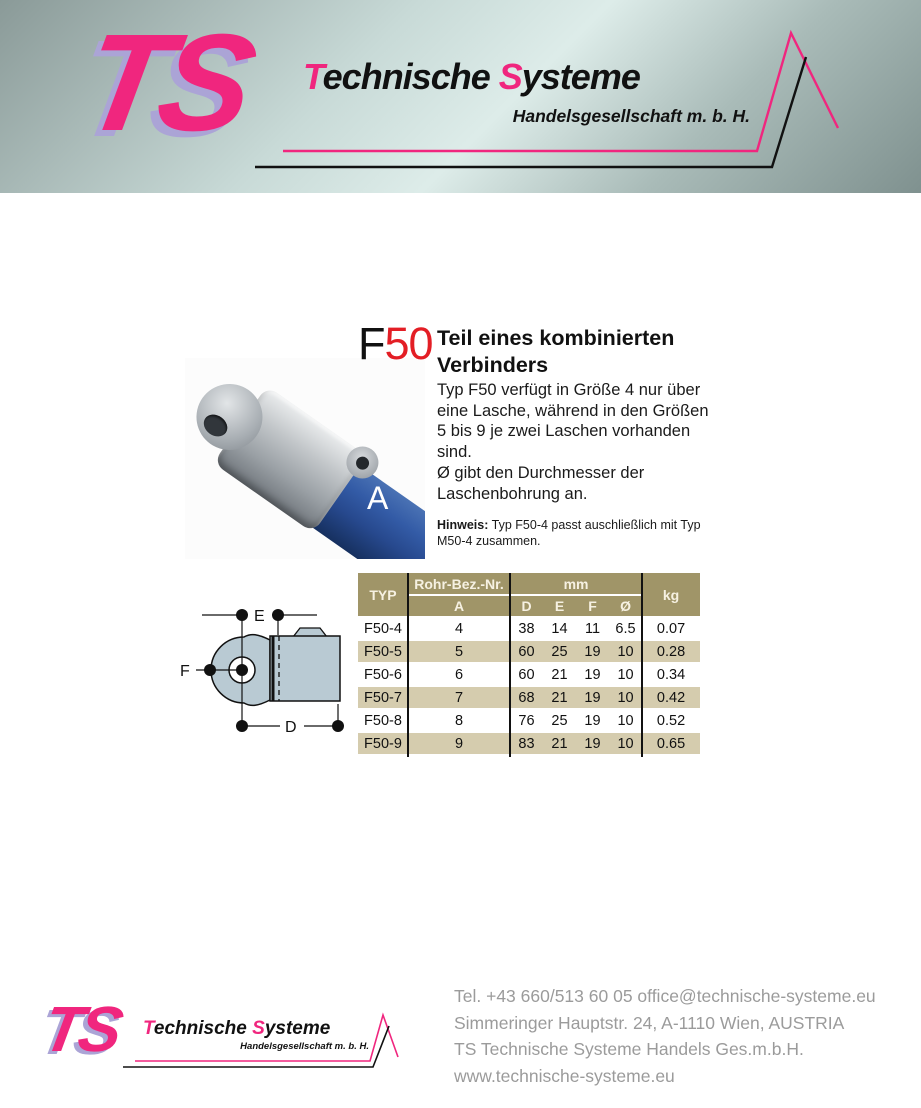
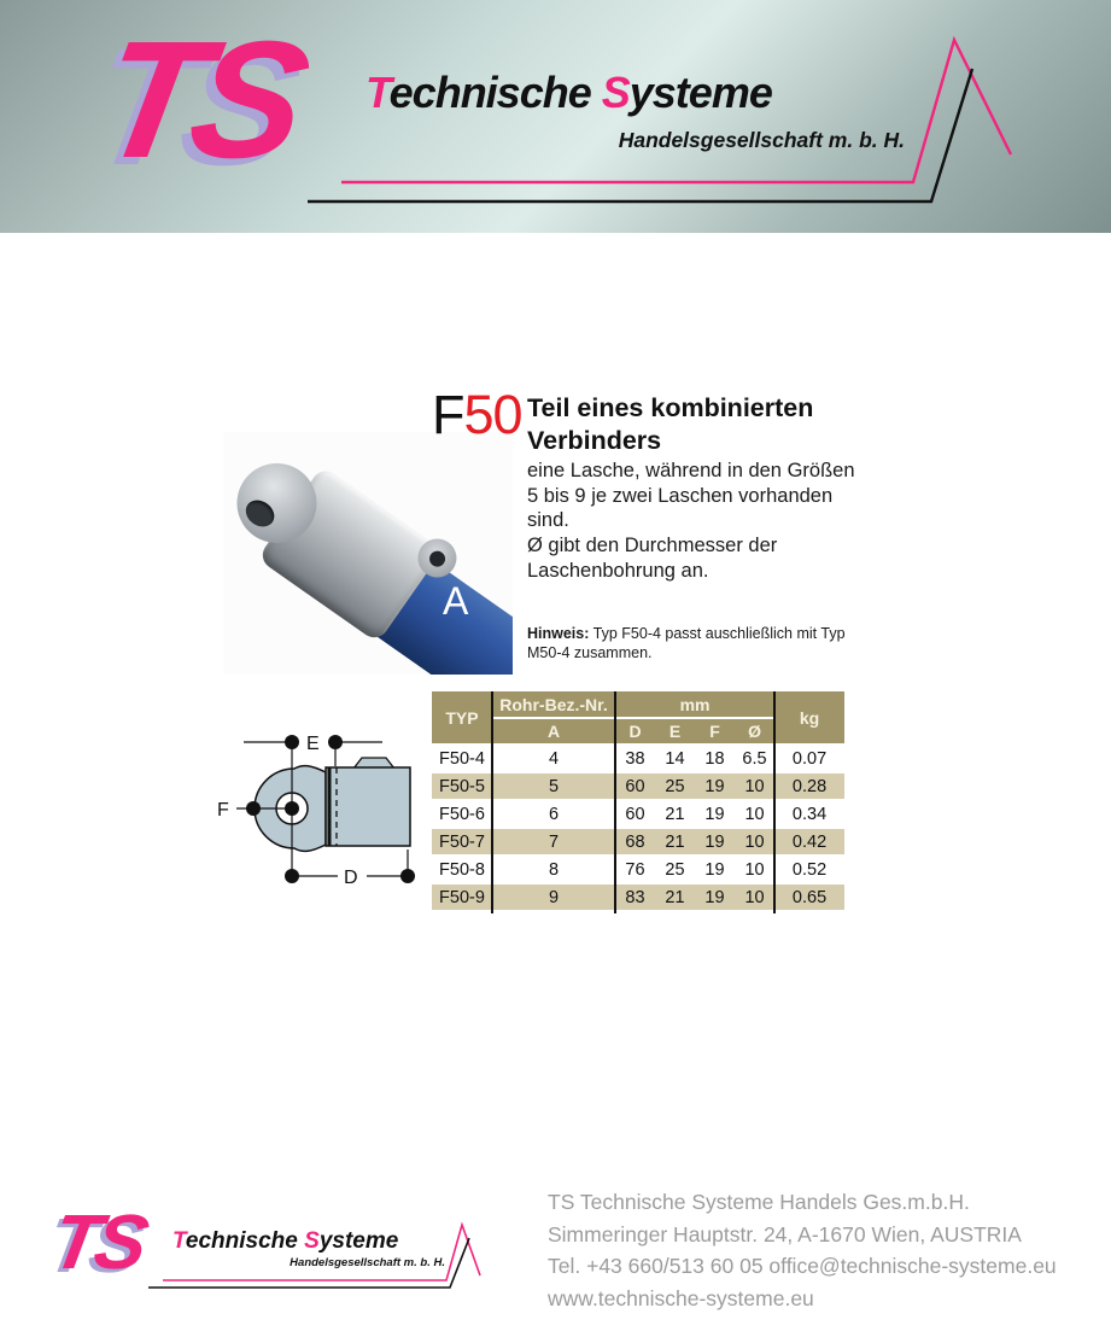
  Technische Systeme
  Handelsgesellschaft m. b. H.
  A
  F50
  Teil eines kombinierten
  Verbinders
- Typ F50 verfügt in Größe 4 nur über
  eine Lasche, während in den Größen
  5 bis 9 je zwei Laschen vorhanden
  sind.
  Ø gibt den Durchmesser der
  Laschenbohrung an.
  Hinweis: Typ F50-4 passt auschließlich mit Typ M50-4 zusammen.
  E
  F
  D
  TYP	Rohr-Bez.-Nr.	mm	kg
  A	D	E	F	Ø
- F50-4	4	38	14	11	6.5	0.07
+ F50-4	4	38	14	18	6.5	0.07
  F50-5	5	60	25	19	10	0.28
  F50-6	6	60	21	19	10	0.34
  F50-7	7	68	21	19	10	0.42
  F50-8	8	76	25	19	10	0.52
  F50-9	9	83	21	19	10	0.65
  Technische Systeme
  Handelsgesellschaft m. b. H.
- Tel. +43 660/513 60 05 office@technische-systeme.eu
+ TS Technische Systeme Handels Ges.m.b.H.
- Simmeringer Hauptstr. 24, A-1110 Wien, AUSTRIA
+ Simmeringer Hauptstr. 24, A-1670 Wien, AUSTRIA
- TS Technische Systeme Handels Ges.m.b.H.
+ Tel. +43 660/513 60 05 office@technische-systeme.eu
  www.technische-systeme.eu
